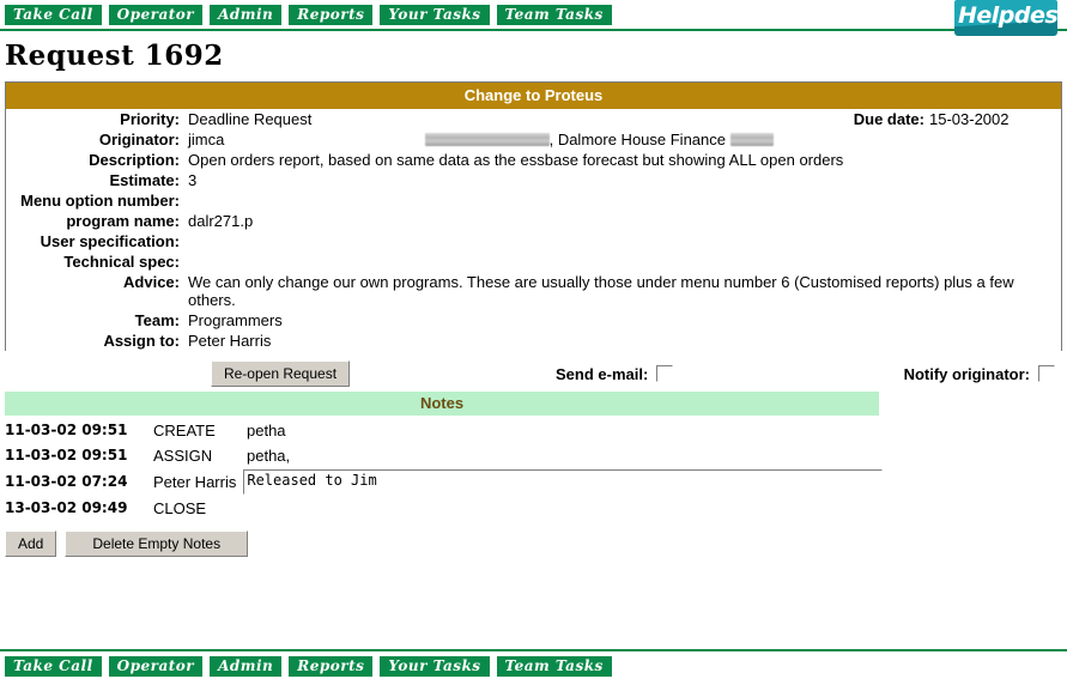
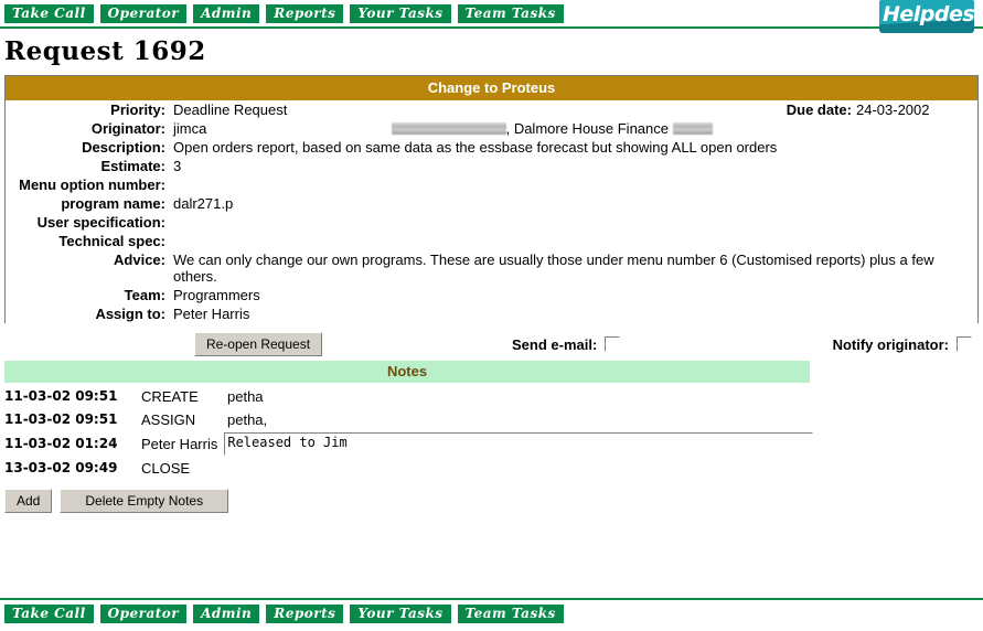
  Take Call
  Operator
  Admin
  Reports
  Your Tasks
  Team Tasks
  Helpdesk
  Request 1692
  Change to Proteus
- Priority:	Deadline Request	Due date:	15-03-2002
+ Priority:	Deadline Request	Due date:	24-03-2002
  Originator:	jimca , Dalmore House Finance
  Description:	Open orders report, based on same data as the essbase forecast but showing ALL open orders
  Estimate:	3
  Menu option number:
  program name:	dalr271.p
  User specification:
  Technical spec:
  Advice:	We can only change our own programs. These are usually those under menu number 6 (Customised reports) plus a few others.
  Team:	Programmers
  Assign to:	Peter Harris
  Re-open Request
  Send e-mail:
  Notify originator:
  Notes
  11-03-02 09:51
  CREATE
  petha
  11-03-02 09:51
  ASSIGN
  petha,
- 11-03-02 07:24
+ 11-03-02 01:24
  Peter Harris
  Released to Jim
  13-03-02 09:49
  CLOSE
  Add
  Delete Empty Notes
  Take Call
  Operator
  Admin
  Reports
  Your Tasks
  Team Tasks
